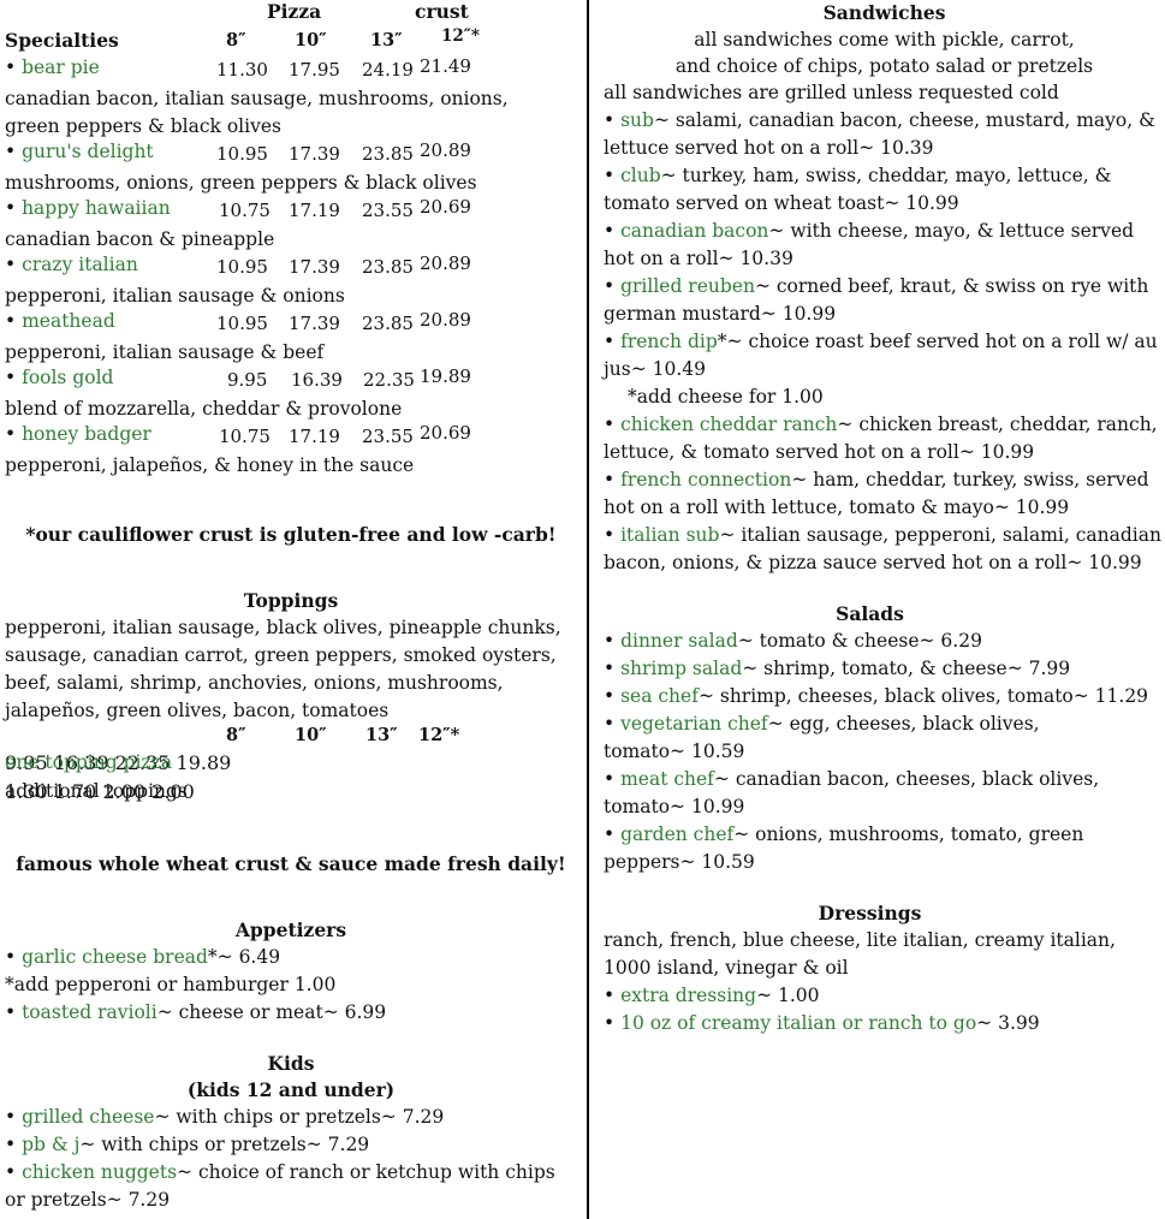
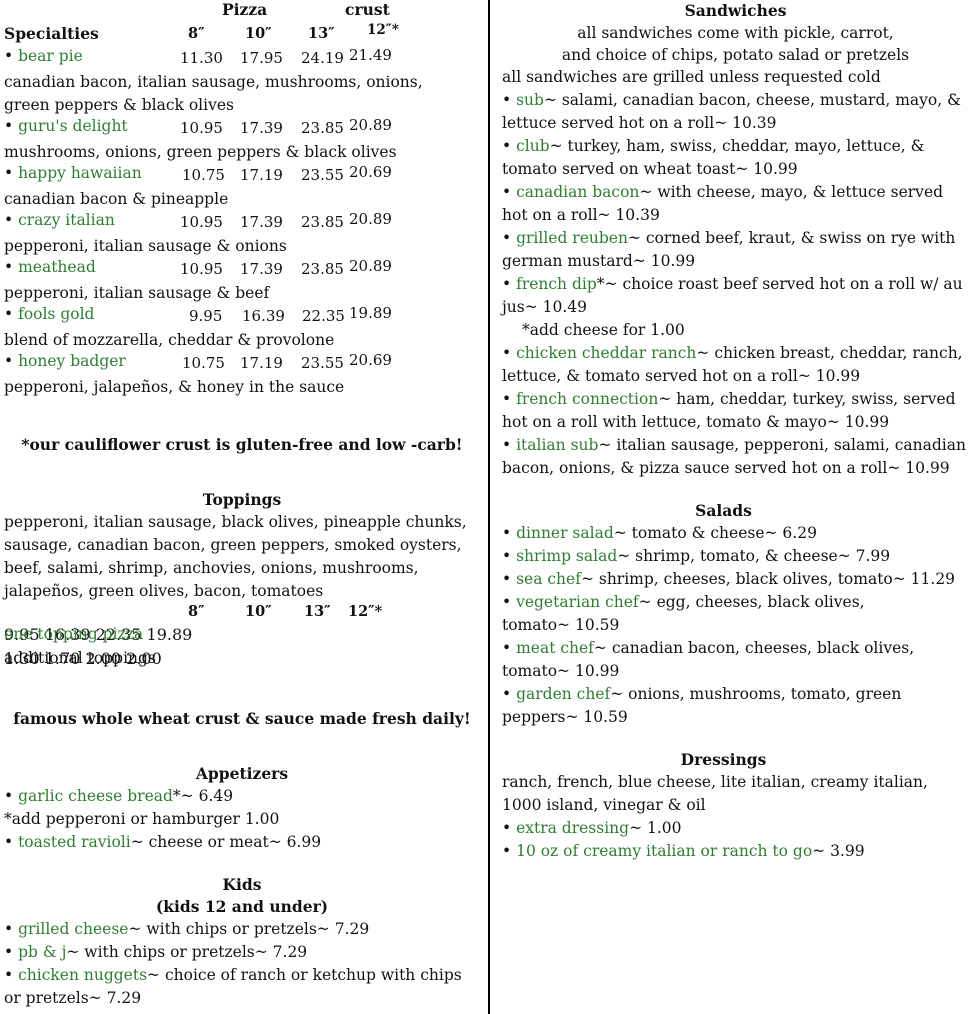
  Pizza
  crust
  Specialties
  8″
  10″
  13″
  12″*
  • bear pie
  11.30
  17.95
  24.19
  21.49
  canadian bacon, italian sausage, mushrooms, onions,
  green peppers & black olives
  • guru's delight
  10.95
  17.39
  23.85
  20.89
  mushrooms, onions, green peppers & black olives
  • happy hawaiian
  10.75
  17.19
  23.55
  20.69
  canadian bacon & pineapple
  • crazy italian
  10.95
  17.39
  23.85
  20.89
  pepperoni, italian sausage & onions
  • meathead
  10.95
  17.39
  23.85
  20.89
  pepperoni, italian sausage & beef
  • fools gold
  9.95
  16.39
  22.35
  19.89
  blend of mozzarella, cheddar & provolone
  • honey badger
  10.75
  17.19
  23.55
  20.69
  pepperoni, jalapeños, & honey in the sauce
  *our cauliflower crust is gluten-free and low -carb!
  Toppings
  pepperoni, italian sausage, black olives, pineapple chunks,
- sausage, canadian carrot, green peppers, smoked oysters,
+ sausage, canadian bacon, green peppers, smoked oysters,
  beef, salami, shrimp, anchovies, onions, mushrooms,
  jalapeños, green olives, bacon, tomatoes
  8″
  10″
  13″
  12″*
  one topping pizza
  9.95 16.39 22.35 19.89
  additional toppings
  1.30 1.70 2.00 2.00
  famous whole wheat crust & sauce made fresh daily!
  Appetizers
  • garlic cheese bread*~ 6.49
  *add pepperoni or hamburger 1.00
  • toasted ravioli~ cheese or meat~ 6.99
  Kids
  (kids 12 and under)
  • grilled cheese~ with chips or pretzels~ 7.29
  • pb & j~ with chips or pretzels~ 7.29
  • chicken nuggets~ choice of ranch or ketchup with chips
  or pretzels~ 7.29
  Sandwiches
  all sandwiches come with pickle, carrot,
  and choice of chips, potato salad or pretzels
  all sandwiches are grilled unless requested cold
  • sub~ salami, canadian bacon, cheese, mustard, mayo, &
  lettuce served hot on a roll~ 10.39
  • club~ turkey, ham, swiss, cheddar, mayo, lettuce, &
  tomato served on wheat toast~ 10.99
  • canadian bacon~ with cheese, mayo, & lettuce served
  hot on a roll~ 10.39
  • grilled reuben~ corned beef, kraut, & swiss on rye with
  german mustard~ 10.99
  • french dip*~ choice roast beef served hot on a roll w/ au
  jus~ 10.49
  *add cheese for 1.00
  • chicken cheddar ranch~ chicken breast, cheddar, ranch,
  lettuce, & tomato served hot on a roll~ 10.99
  • french connection~ ham, cheddar, turkey, swiss, served
  hot on a roll with lettuce, tomato & mayo~ 10.99
  • italian sub~ italian sausage, pepperoni, salami, canadian
  bacon, onions, & pizza sauce served hot on a roll~ 10.99
  Salads
  • dinner salad~ tomato & cheese~ 6.29
  • shrimp salad~ shrimp, tomato, & cheese~ 7.99
  • sea chef~ shrimp, cheeses, black olives, tomato~ 11.29
  • vegetarian chef~ egg, cheeses, black olives,
  tomato~ 10.59
  • meat chef~ canadian bacon, cheeses, black olives,
  tomato~ 10.99
  • garden chef~ onions, mushrooms, tomato, green
  peppers~ 10.59
  Dressings
  ranch, french, blue cheese, lite italian, creamy italian,
  1000 island, vinegar & oil
  • extra dressing~ 1.00
  • 10 oz of creamy italian or ranch to go~ 3.99
